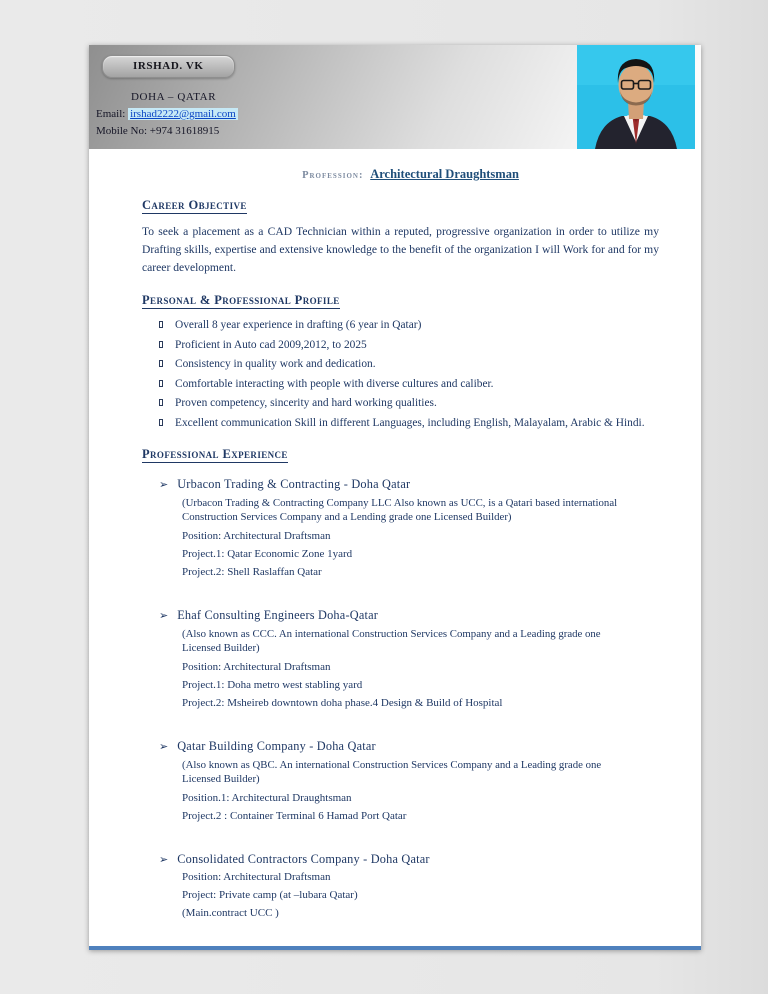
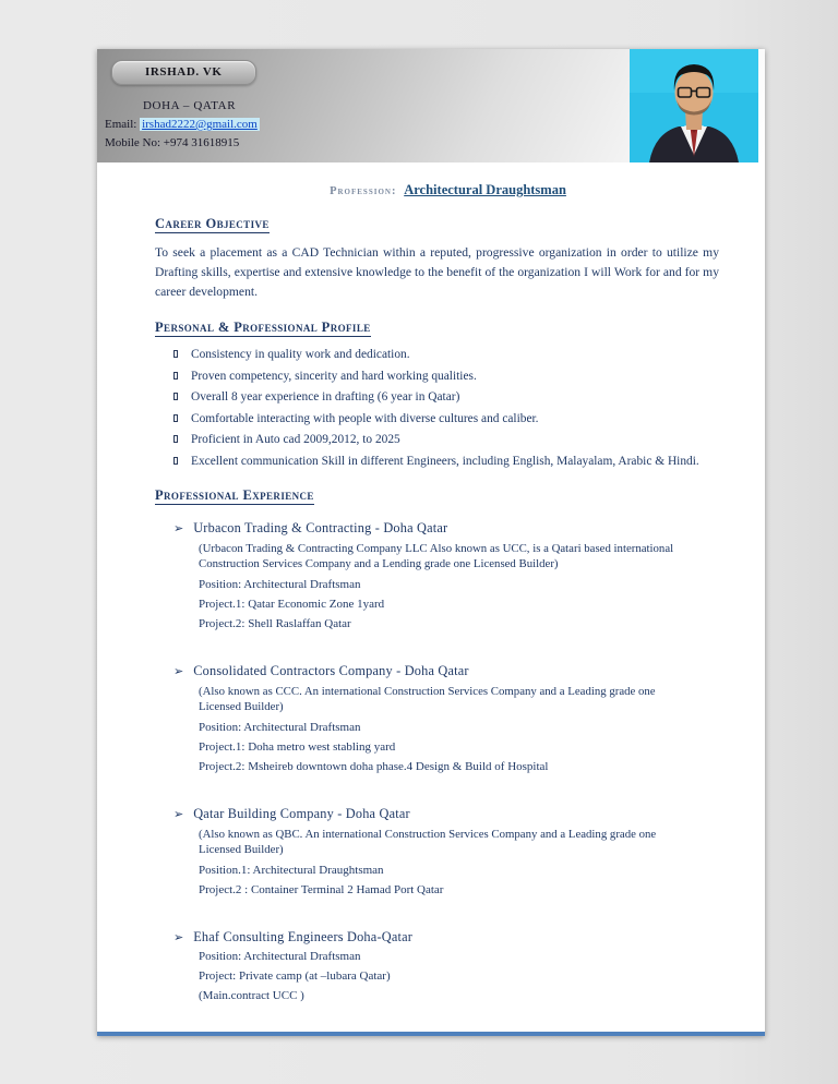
  IRSHAD. VK
  DOHA – QATAR
  Email: irshad2222@gmail.com
  Mobile No: +974 31618915
  Profession: Architectural Draughtsman
  Career Objective
  To seek a placement as a CAD Technician within a reputed, progressive organization in order to utilize my Drafting skills, expertise and extensive knowledge to the benefit of the organization I will Work for and for my career development.
  Personal & Professional Profile
- Overall 8 year experience in drafting (6 year in Qatar)
+ Consistency in quality work and dedication.
- Proficient in Auto cad 2009,2012, to 2025
+ Proven competency, sincerity and hard working qualities.
- Consistency in quality work and dedication.
+ Overall 8 year experience in drafting (6 year in Qatar)
  Comfortable interacting with people with diverse cultures and caliber.
- Proven competency, sincerity and hard working qualities.
+ Proficient in Auto cad 2009,2012, to 2025
- Excellent communication Skill in different Languages, including English, Malayalam, Arabic & Hindi.
+ Excellent communication Skill in different Engineers, including English, Malayalam, Arabic & Hindi.
  Professional Experience
  ➢ Urbacon Trading & Contracting - Doha Qatar
  (Urbacon Trading & Contracting Company LLC Also known as UCC, is a Qatari based international Construction Services Company and a Lending grade one Licensed Builder)
  Position: Architectural Draftsman
  Project.1: Qatar Economic Zone 1yard
  Project.2: Shell Raslaffan Qatar
- ➢ Ehaf Consulting Engineers Doha-Qatar
+ ➢ Consolidated Contractors Company - Doha Qatar
  (Also known as CCC. An international Construction Services Company and a Leading grade one Licensed Builder)
  Position: Architectural Draftsman
  Project.1: Doha metro west stabling yard
  Project.2: Msheireb downtown doha phase.4 Design & Build of Hospital
  ➢ Qatar Building Company - Doha Qatar
  (Also known as QBC. An international Construction Services Company and a Leading grade one Licensed Builder)
  Position.1: Architectural Draughtsman
- Project.2 : Container Terminal 6 Hamad Port Qatar
+ Project.2 : Container Terminal 2 Hamad Port Qatar
- ➢ Consolidated Contractors Company - Doha Qatar
+ ➢ Ehaf Consulting Engineers Doha-Qatar
  Position: Architectural Draftsman
  Project: Private camp (at –lubara Qatar)
  (Main.contract UCC )
